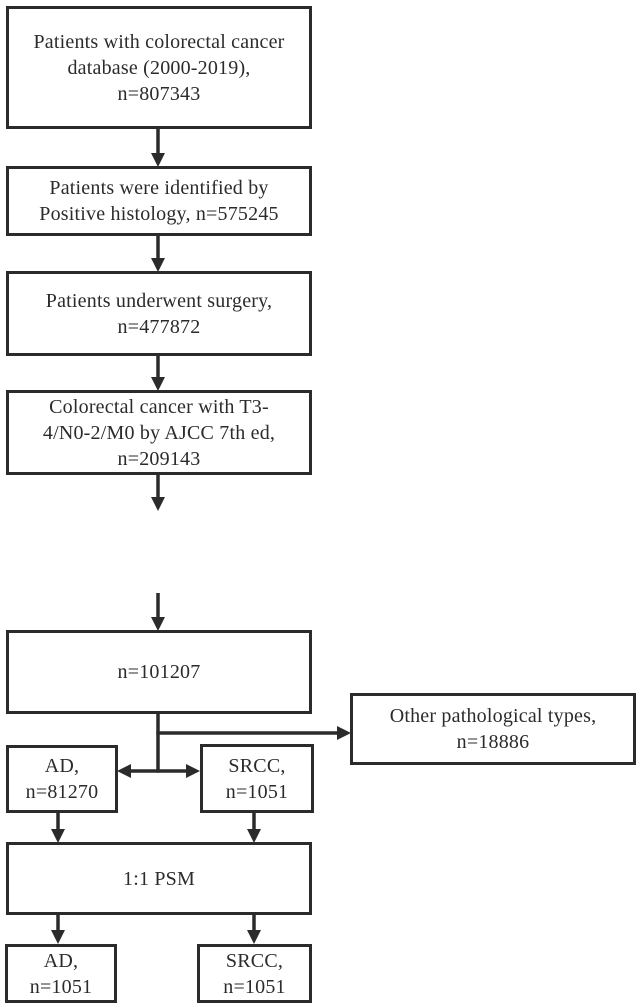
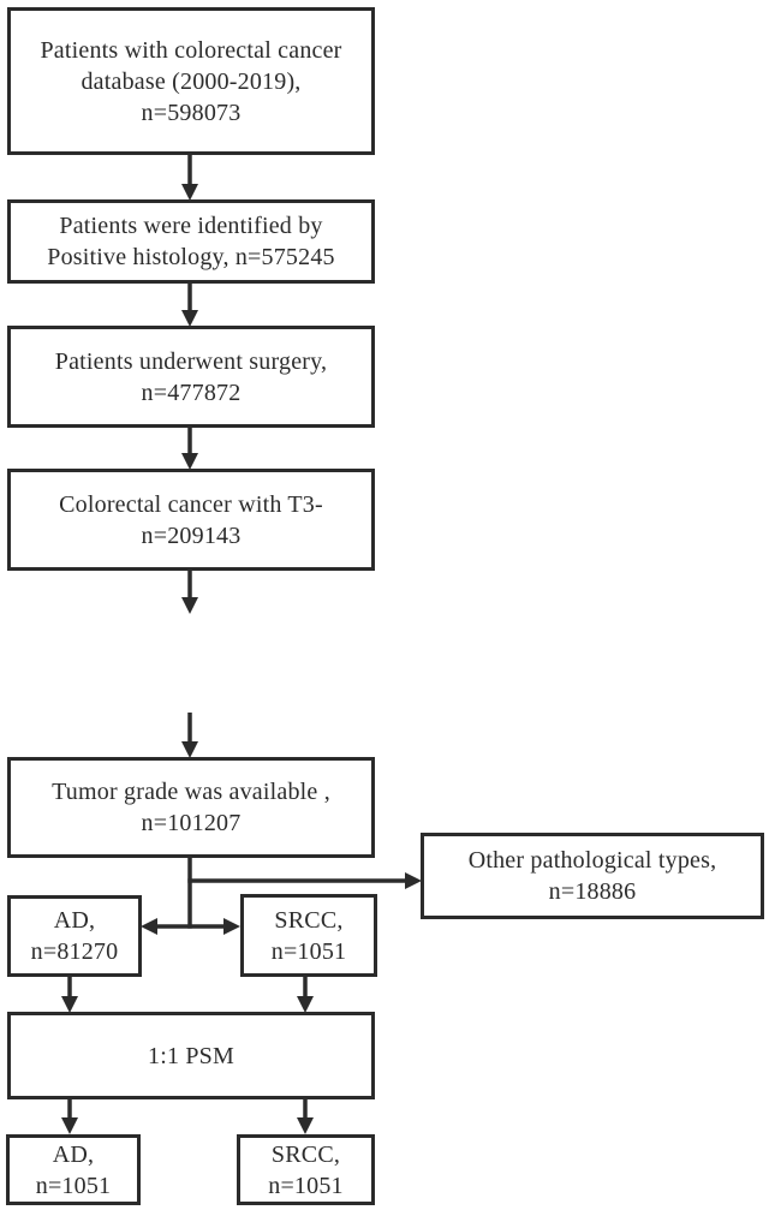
  Patients with colorectal cancer
  database (2000-2019),
- n=807343
+ n=598073
  Patients were identified by
  Positive histology, n=575245
  Patients underwent surgery,
  n=477872
  Colorectal cancer with T3-
- 4/N0-2/M0 by AJCC 7th ed,
  n=209143
+ Tumor grade was available ,
  n=101207
  Other pathological types,
  n=18886
  AD,
  n=81270
  SRCC,
  n=1051
  1:1 PSM
  AD,
  n=1051
  SRCC,
  n=1051
